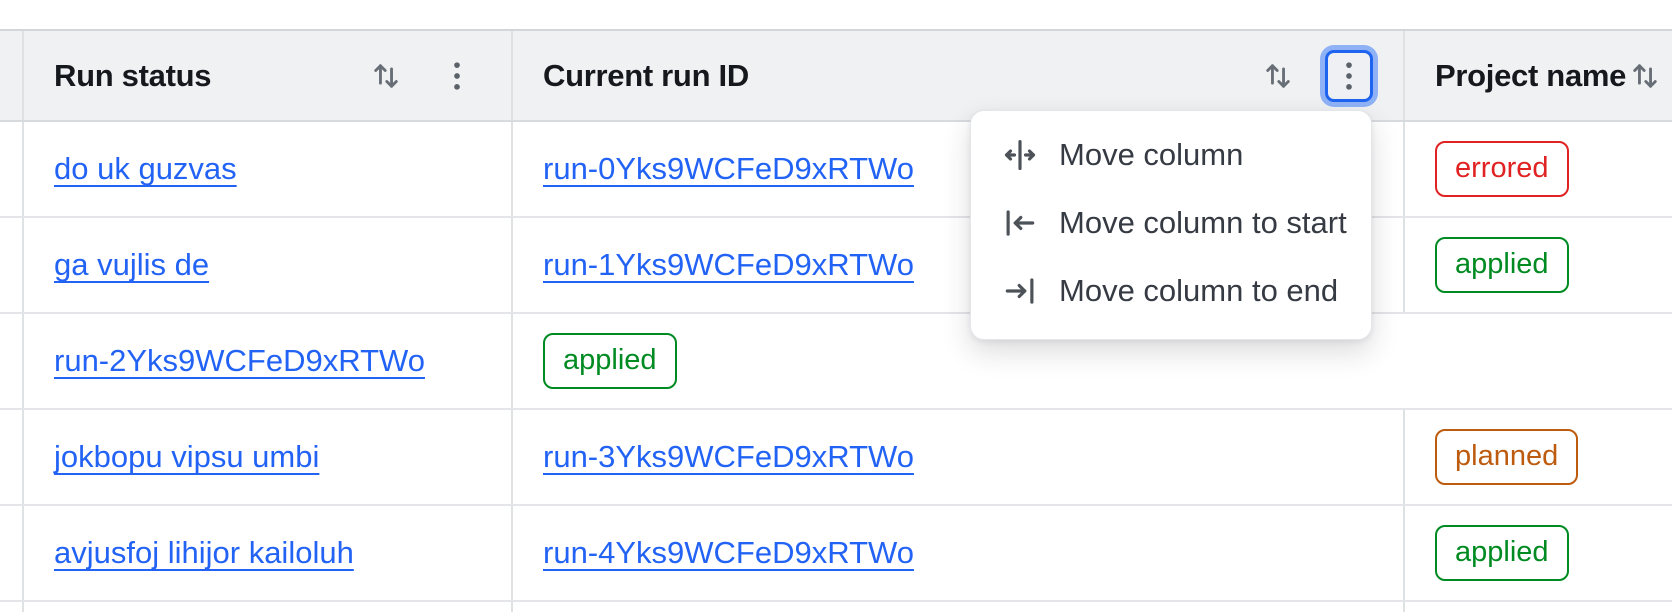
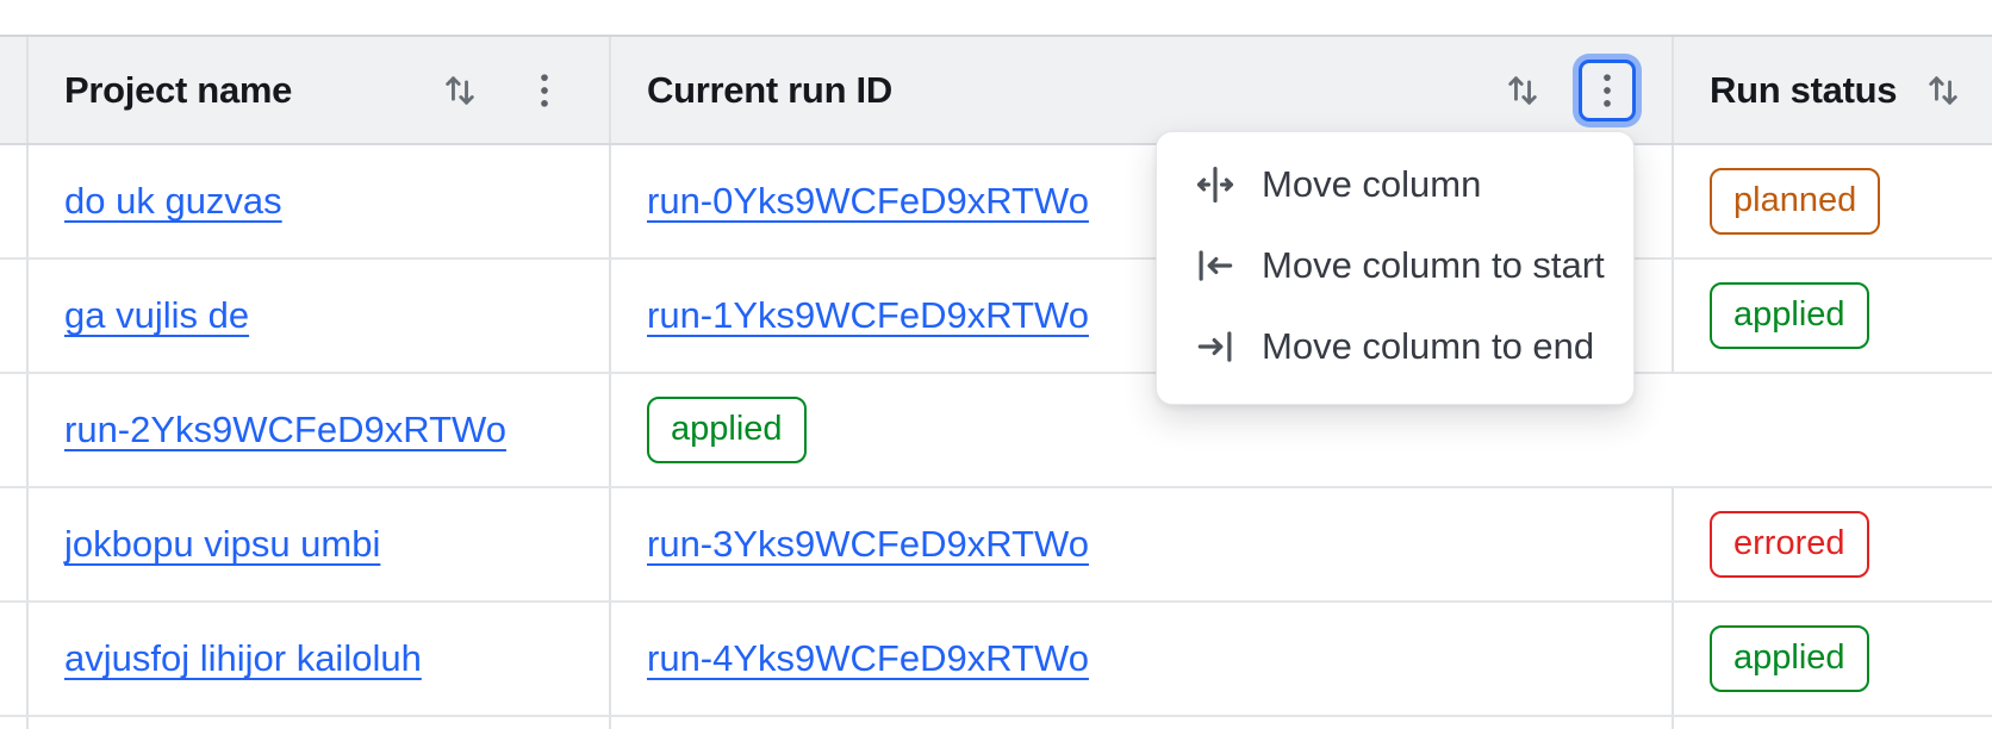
- Run status
+ Project name
  Current run ID
- Project name
+ Run status
  do uk guzvas
  run-0Yks9WCFeD9xRTWo
- errored
+ planned
  ga vujlis de
  run-1Yks9WCFeD9xRTWo
  applied
  run-2Yks9WCFeD9xRTWo
  applied
  jokbopu vipsu umbi
  run-3Yks9WCFeD9xRTWo
- planned
+ errored
  avjusfoj lihijor kailoluh
  run-4Yks9WCFeD9xRTWo
  applied
  Move column
  Move column to start
  Move column to end
